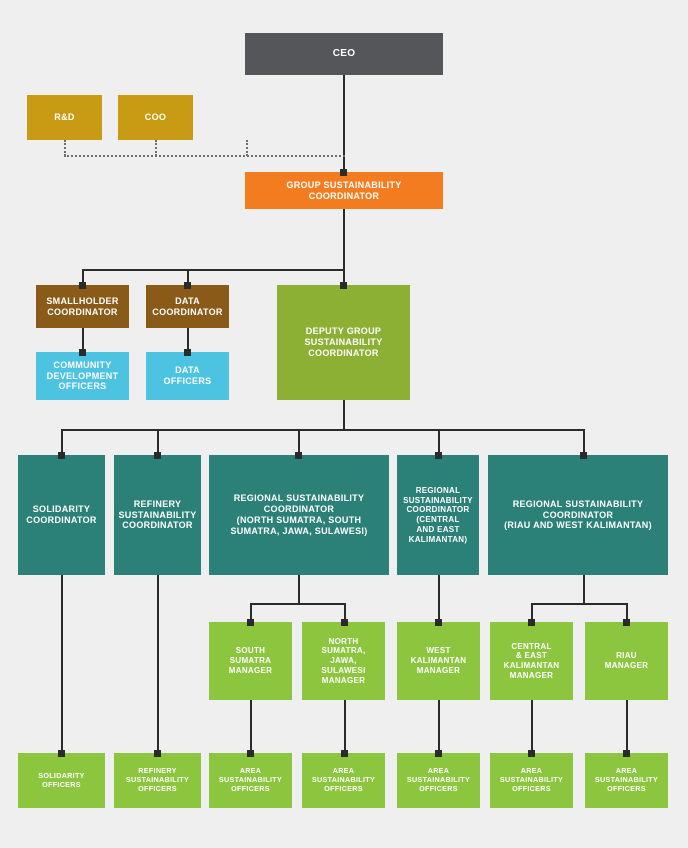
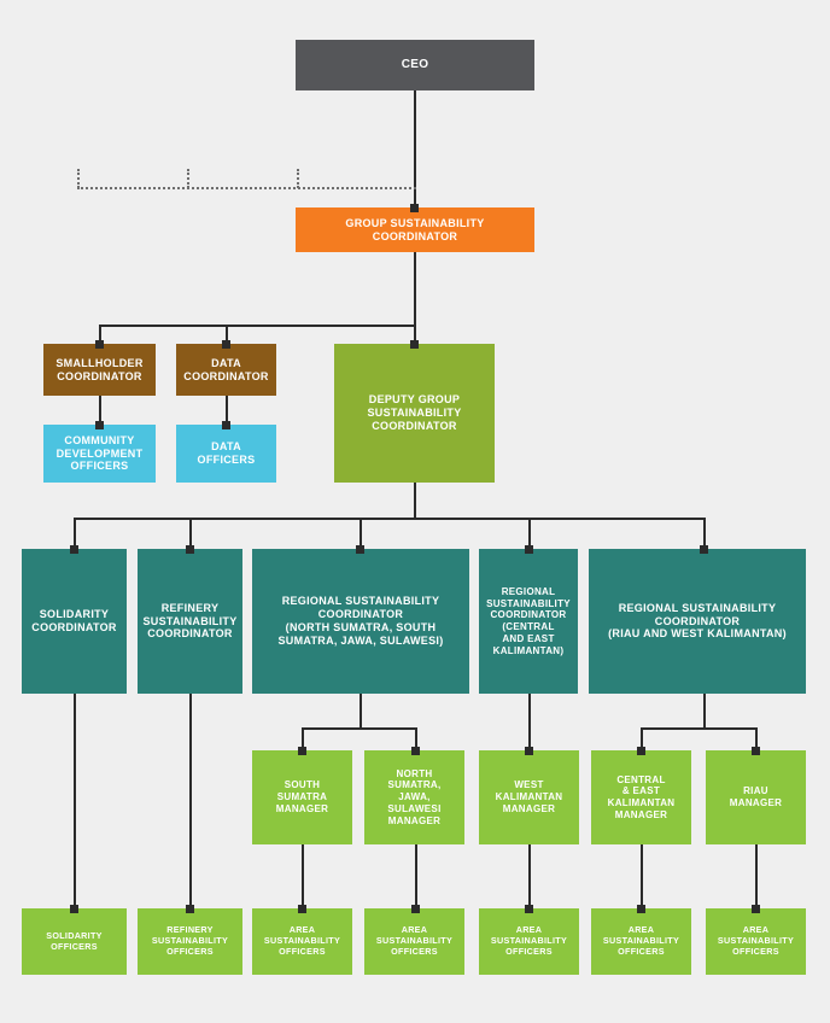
  CEO
- R&D
- COO
  GROUP SUSTAINABILITY
  COORDINATOR
  SMALLHOLDER
  COORDINATOR
  DATA
  COORDINATOR
  COMMUNITY
  DEVELOPMENT
  OFFICERS
  DATA
  OFFICERS
  DEPUTY GROUP
  SUSTAINABILITY
  COORDINATOR
  SOLIDARITY
  COORDINATOR
  REFINERY
  SUSTAINABILITY
  COORDINATOR
  REGIONAL SUSTAINABILITY
  COORDINATOR
  (NORTH SUMATRA, SOUTH
  SUMATRA, JAWA, SULAWESI)
  REGIONAL
  SUSTAINABILITY
  COORDINATOR
  (CENTRAL
  AND EAST
  KALIMANTAN)
  REGIONAL SUSTAINABILITY
  COORDINATOR
  (RIAU AND WEST KALIMANTAN)
  SOUTH
  SUMATRA
  MANAGER
  NORTH
  SUMATRA,
  JAWA,
  SULAWESI
  MANAGER
  WEST
  KALIMANTAN
  MANAGER
  CENTRAL
  & EAST
  KALIMANTAN
  MANAGER
  RIAU
  MANAGER
  SOLIDARITY
  OFFICERS
  REFINERY
  SUSTAINABILITY
  OFFICERS
  AREA
  SUSTAINABILITY
  OFFICERS
  AREA
  SUSTAINABILITY
  OFFICERS
  AREA
  SUSTAINABILITY
  OFFICERS
  AREA
  SUSTAINABILITY
  OFFICERS
  AREA
  SUSTAINABILITY
  OFFICERS
